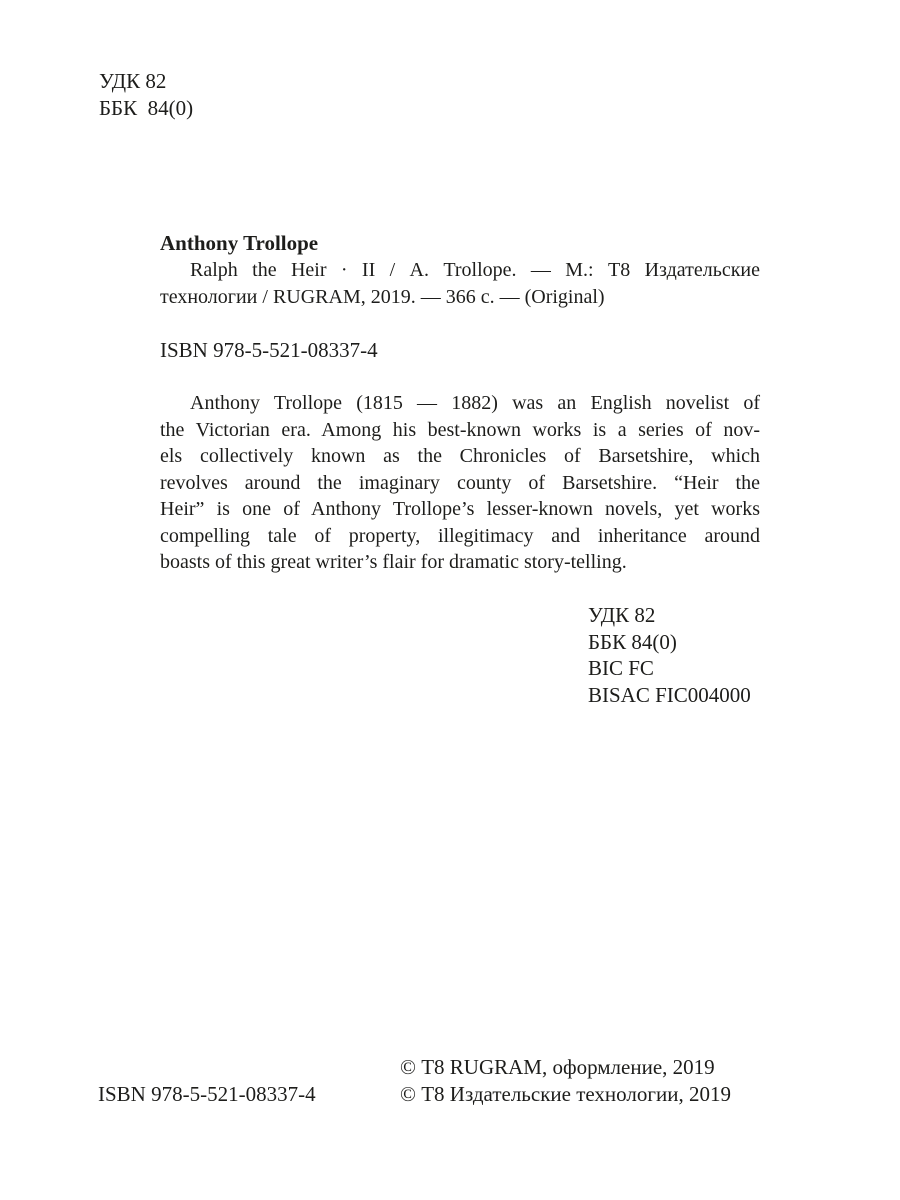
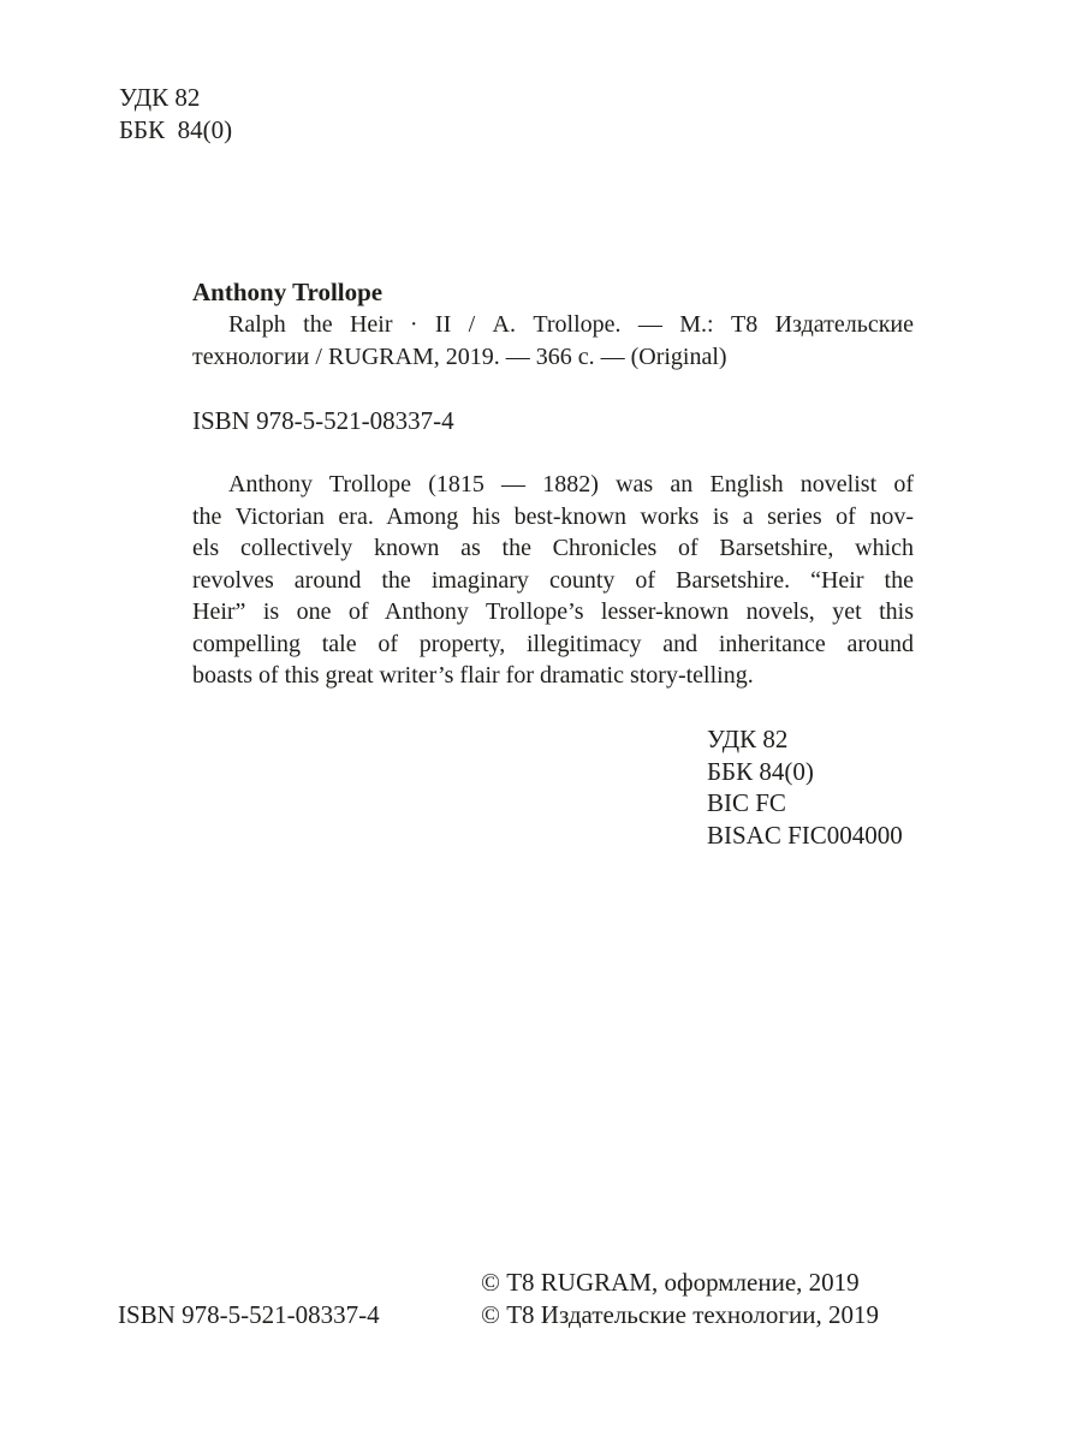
  УДК 82
  ББК 84(0)
  Anthony Trollope
  Ralph the Heir · II / А. Trollope. — М.: Т8 Издательские
  технологии / RUGRAM, 2019. — 366 с. — (Original)
  ISBN 978-5-521-08337-4
  Anthony Trollope (1815 — 1882) was an English novelist of
  the Victorian era. Among his best-known works is a series of nov-
  els collectively known as the Chronicles of Barsetshire, which
  revolves around the imaginary county of Barsetshire. “Heir the
- Heir” is one of Anthony Trollope’s lesser-known novels, yet works
+ Heir” is one of Anthony Trollope’s lesser-known novels, yet this
  compelling tale of property, illegitimacy and inheritance around
  boasts of this great writer’s flair for dramatic story-telling.
  УДК 82
  ББК 84(0)
  BIC FC
  BISAC FIC004000
  ISBN 978-5-521-08337-4
  © Т8 RUGRAM, оформление, 2019
  © Т8 Издательские технологии, 2019
